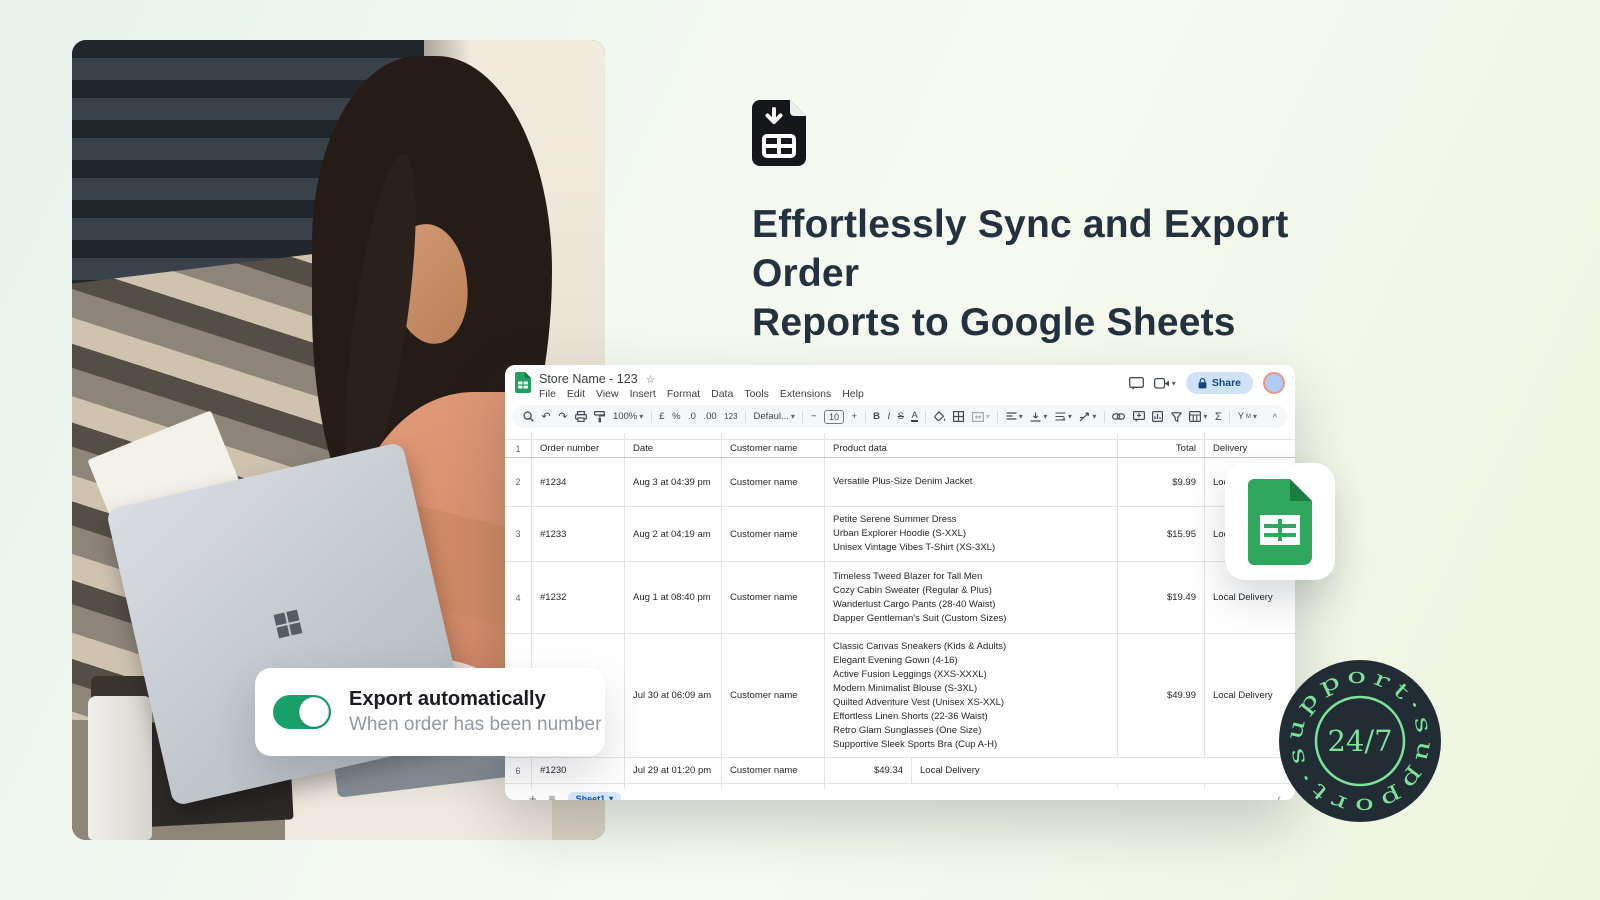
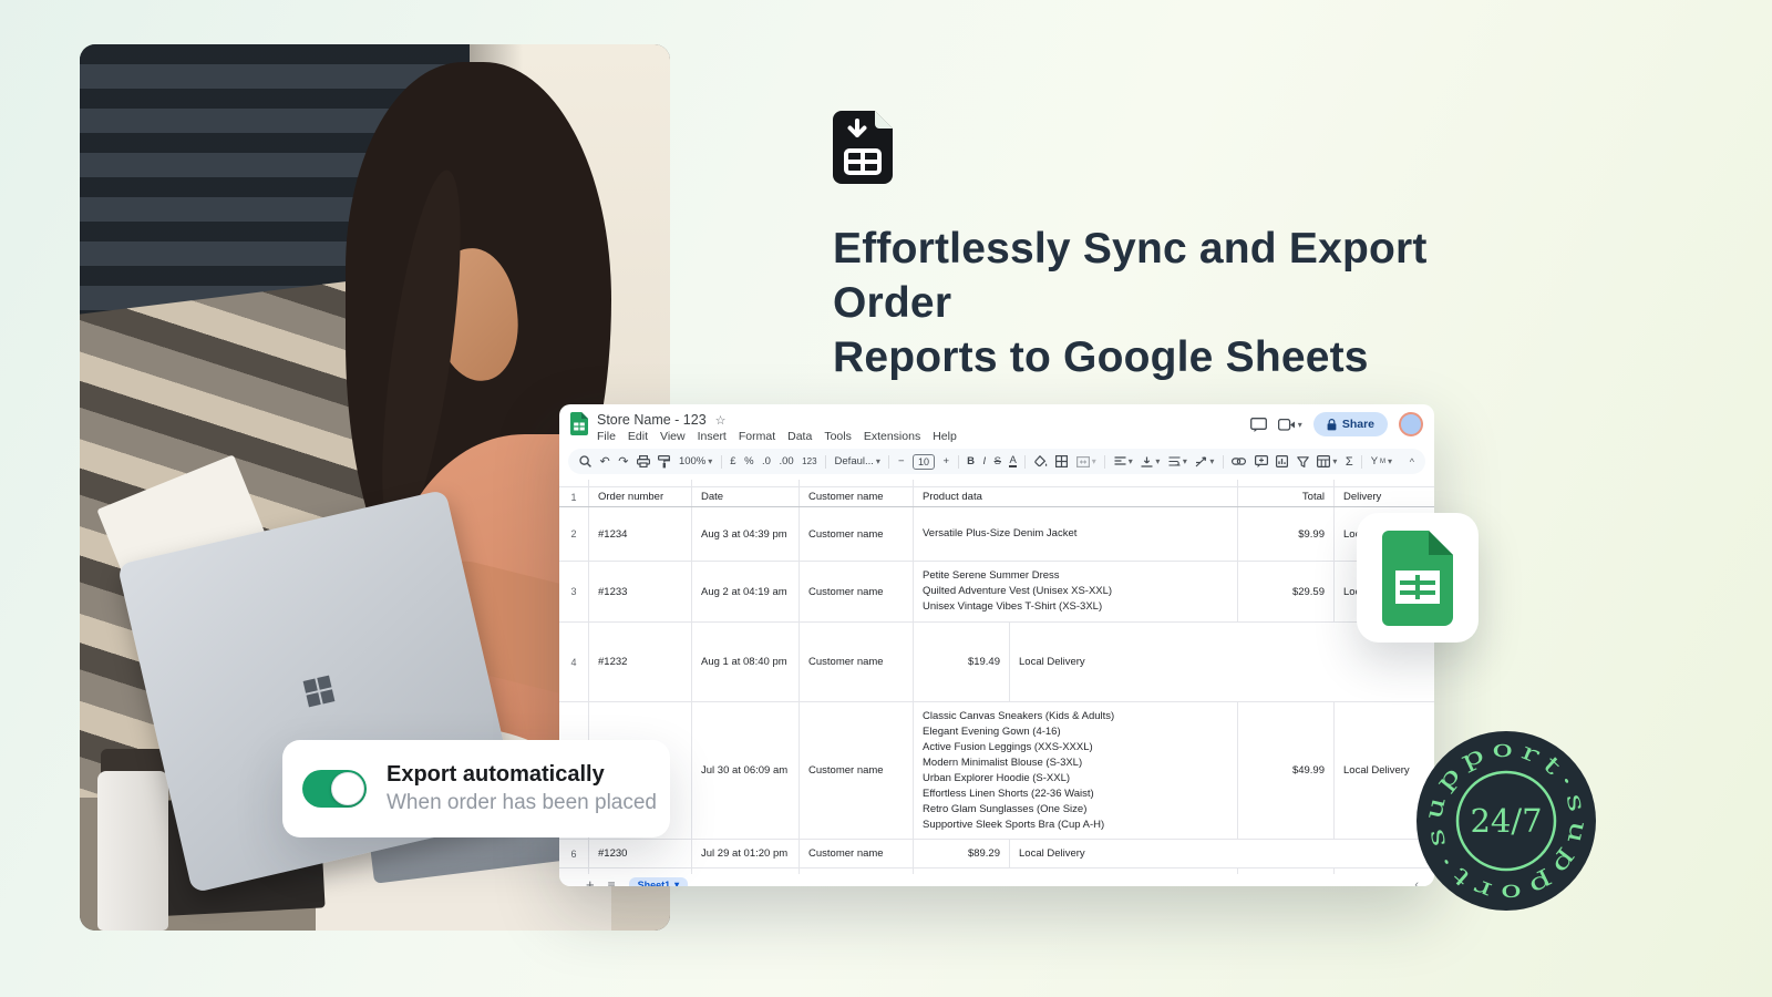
  Effortlessly Sync and Export Order
  Reports to Google Sheets
  Store Name - 123
  ☆
  File
  Edit
  View
  Insert
  Format
  Data
  Tools
  Extensions
  Help
  ▾
  Share
  ↶
  ↷
  100%
  ▾
  £
  %
  .0
  .00
  123
  Defaul...
  ▾
  −
  10
  +
  B
  I
  S
  A
  ▾
  ▾
  ▾
  ▾
  ▾
  ▾
  Σ
  Y
  ▾
  ^
  1
  Order number
  Date
  Customer name
  Product data
  Total
  Delivery
  2
  #1234
  Aug 3 at 04:39 pm
  Customer name
  Versatile Plus-Size Denim Jacket
  $9.99
  3
  #1233
  Aug 2 at 04:19 am
  Customer name
  Petite Serene Summer Dress
- Urban Explorer Hoodie (S-XXL)
+ Quilted Adventure Vest (Unisex XS-XXL)
  Unisex Vintage Vibes T-Shirt (XS-3XL)
- $15.95
+ $29.59
  4
  #1232
  Aug 1 at 08:40 pm
  Customer name
- Timeless Tweed Blazer for Tall Men
- Cozy Cabin Sweater (Regular & Plus)
- Wanderlust Cargo Pants (28-40 Waist)
- Dapper Gentleman's Suit (Custom Sizes)
  $19.49
  Local Delivery
  Jul 30 at 06:09 am
  Customer name
  Classic Canvas Sneakers (Kids & Adults)
  Elegant Evening Gown (4-16)
  Active Fusion Leggings (XXS-XXXL)
  Modern Minimalist Blouse (S-3XL)
- Quilted Adventure Vest (Unisex XS-XXL)
+ Urban Explorer Hoodie (S-XXL)
  Effortless Linen Shorts (22-36 Waist)
  Retro Glam Sunglasses (One Size)
  Supportive Sleek Sports Bra (Cup A-H)
  $49.99
  Local Delivery
  6
  #1230
  Jul 29 at 01:20 pm
  Customer name
- $49.34
+ $89.29
  Local Delivery
  +
  ≡
  Sheet1
  ▾
  ‹
  Export automatically
- When order has been number
+ When order has been placed
  24/7
